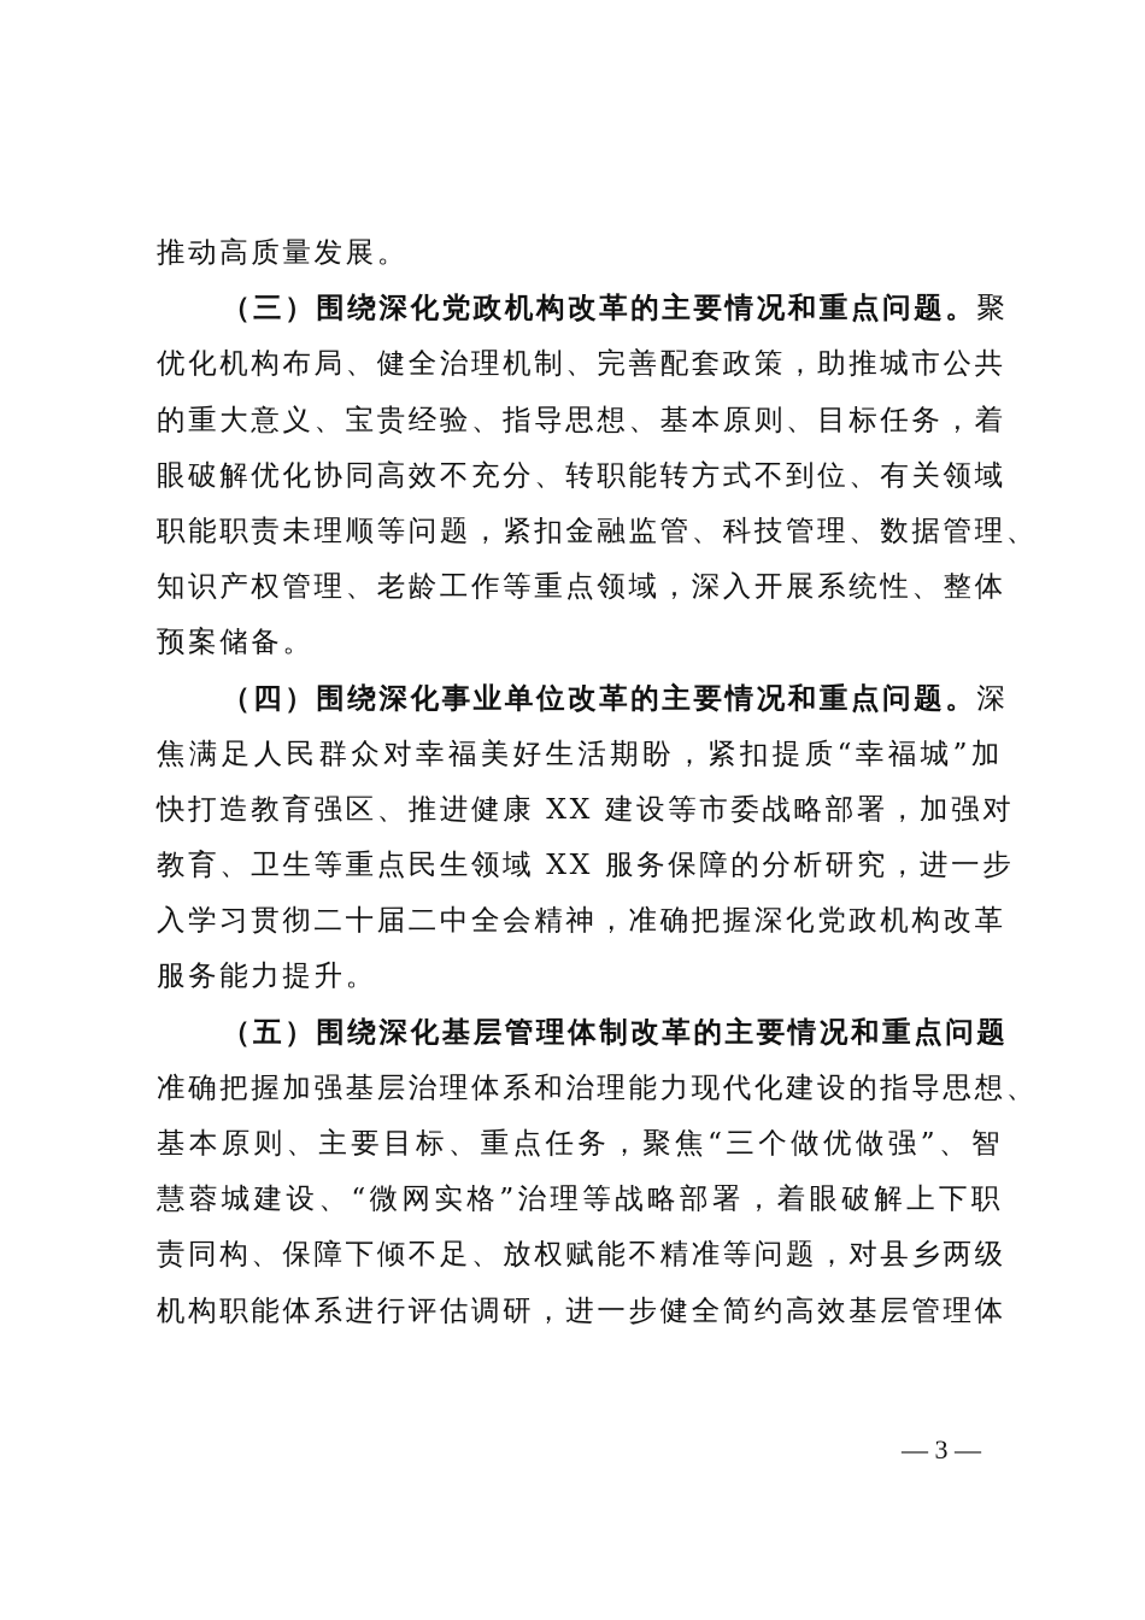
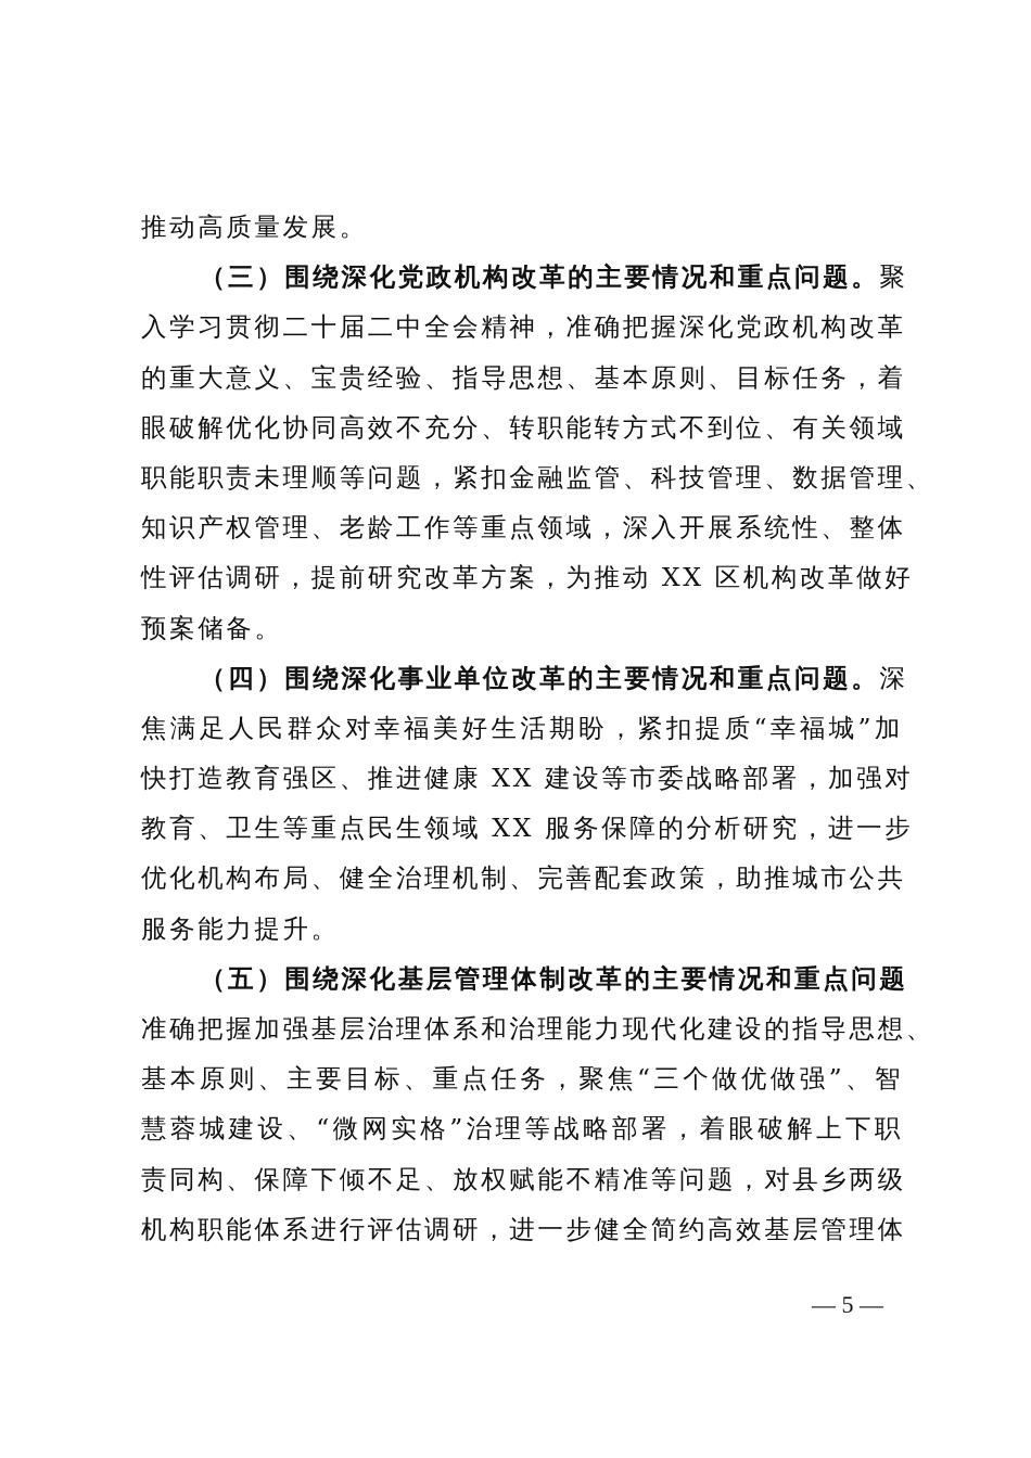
  推动高质量发展。
  （三）围绕深化党政机构改革的主要情况和重点问题。聚
- 优化机构布局、健全治理机制、完善配套政策，助推城市公共
+ 入学习贯彻二十届二中全会精神，准确把握深化党政机构改革
  的重大意义、宝贵经验、指导思想、基本原则、目标任务，着
  眼破解优化协同高效不充分、转职能转方式不到位、有关领域
  职能职责未理顺等问题，紧扣金融监管、科技管理、数据管理、
  知识产权管理、老龄工作等重点领域，深入开展系统性、整体
+ 性评估调研，提前研究改革方案，为推动 XX 区机构改革做好
  预案储备。
  （四）围绕深化事业单位改革的主要情况和重点问题。深
  焦满足人民群众对幸福美好生活期盼，紧扣提质“幸福城”加
  快打造教育强区、推进健康 XX 建设等市委战略部署，加强对
  教育、卫生等重点民生领域 XX 服务保障的分析研究，进一步
- 入学习贯彻二十届二中全会精神，准确把握深化党政机构改革
+ 优化机构布局、健全治理机制、完善配套政策，助推城市公共
  服务能力提升。
  （五）围绕深化基层管理体制改革的主要情况和重点问题
  准确把握加强基层治理体系和治理能力现代化建设的指导思想、
  基本原则、主要目标、重点任务，聚焦“三个做优做强”、智
  慧蓉城建设、“微网实格”治理等战略部署，着眼破解上下职
  责同构、保障下倾不足、放权赋能不精准等问题，对县乡两级
  机构职能体系进行评估调研，进一步健全简约高效基层管理体
- — 3 —
+ — 5 —
